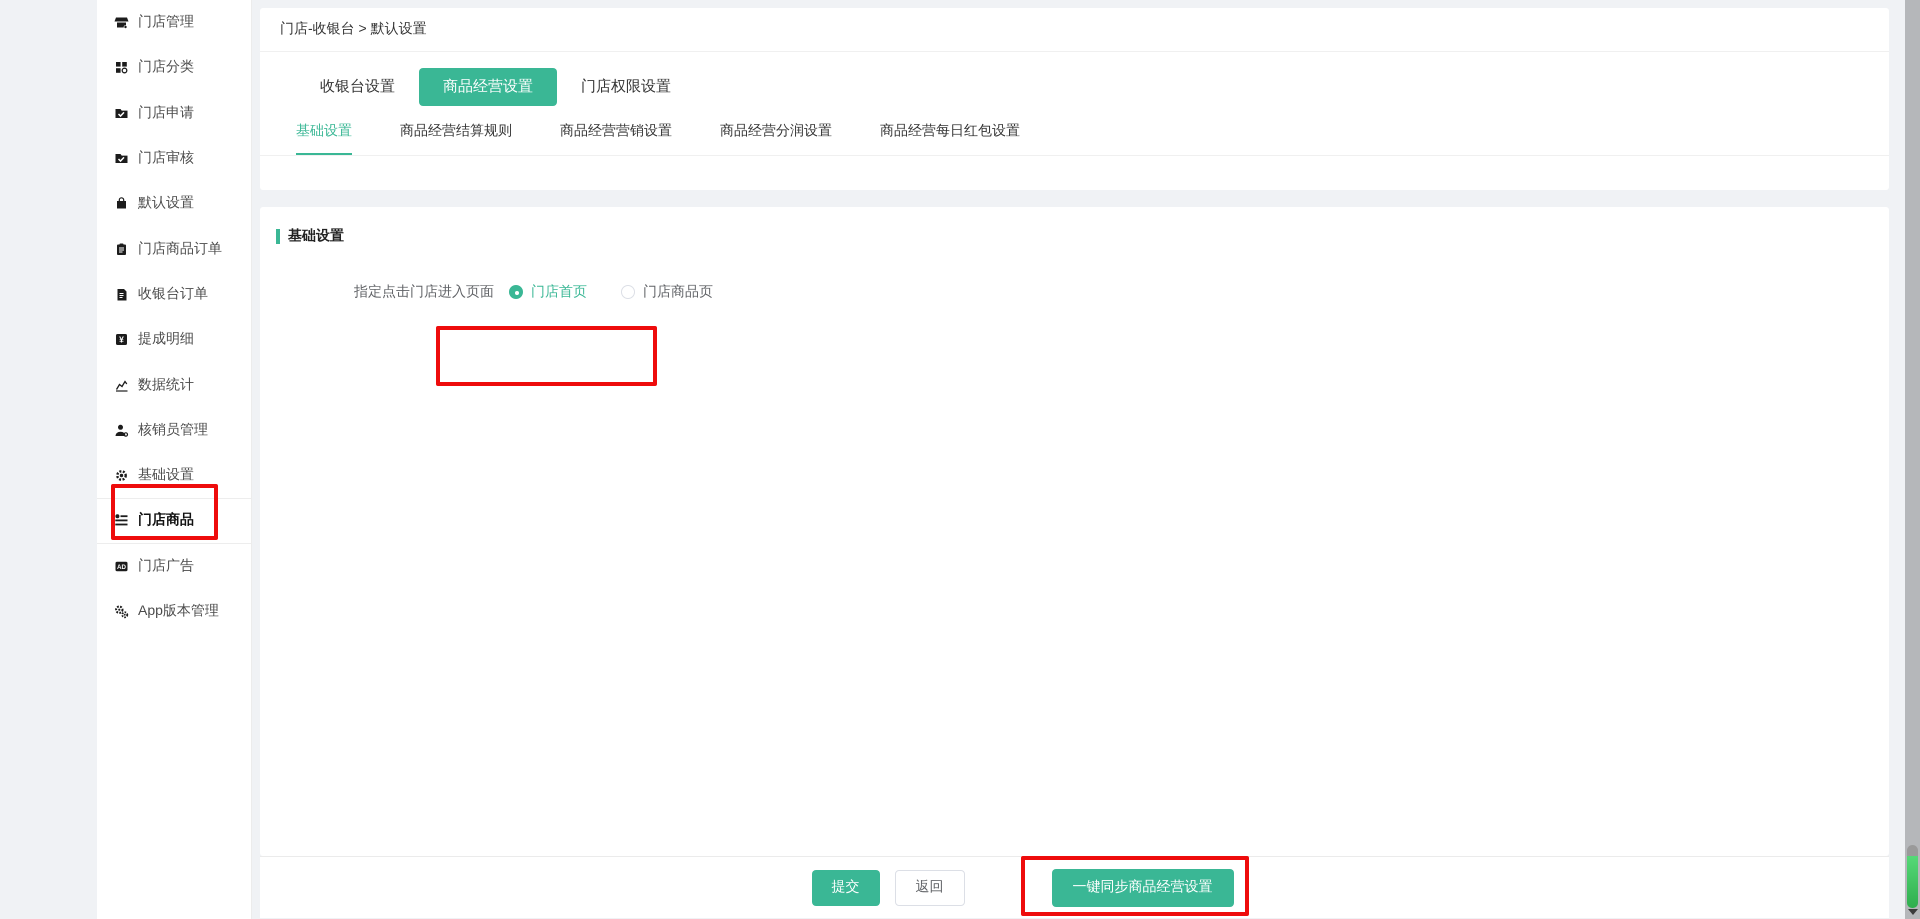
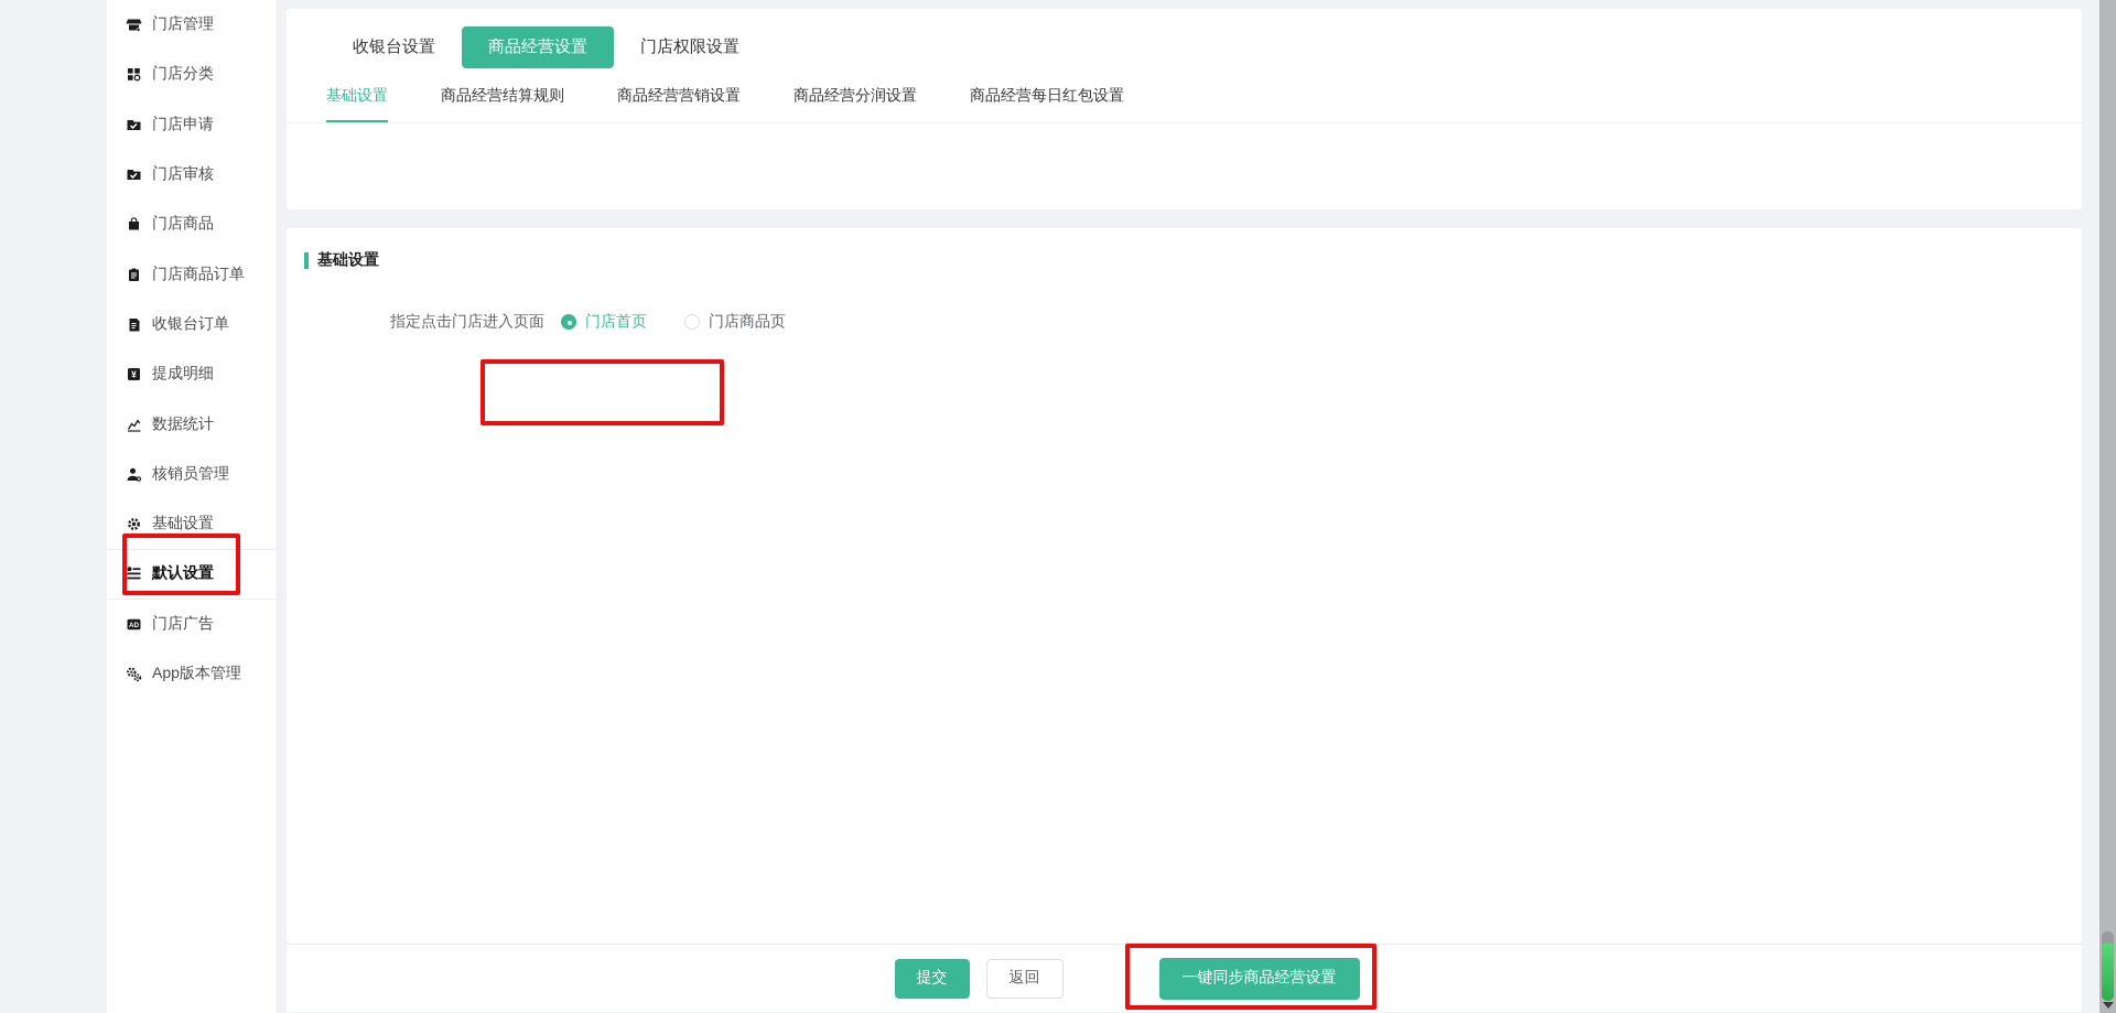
  门店管理
  门店分类
  门店申请
  门店审核
- 默认设置
+ 门店商品
  门店商品订单
  收银台订单
  ¥
  提成明细
  数据统计
  核销员管理
  基础设置
- 门店商品
+ 默认设置
  门店广告
  App版本管理
- 门店-收银台 > 默认设置
  收银台设置
  商品经营设置
  门店权限设置
  基础设置
  商品经营结算规则
  商品经营营销设置
  商品经营分润设置
  商品经营每日红包设置
  基础设置
  指定点击门店进入页面
  门店首页
  门店商品页
  提交
  返回
  一键同步商品经营设置
